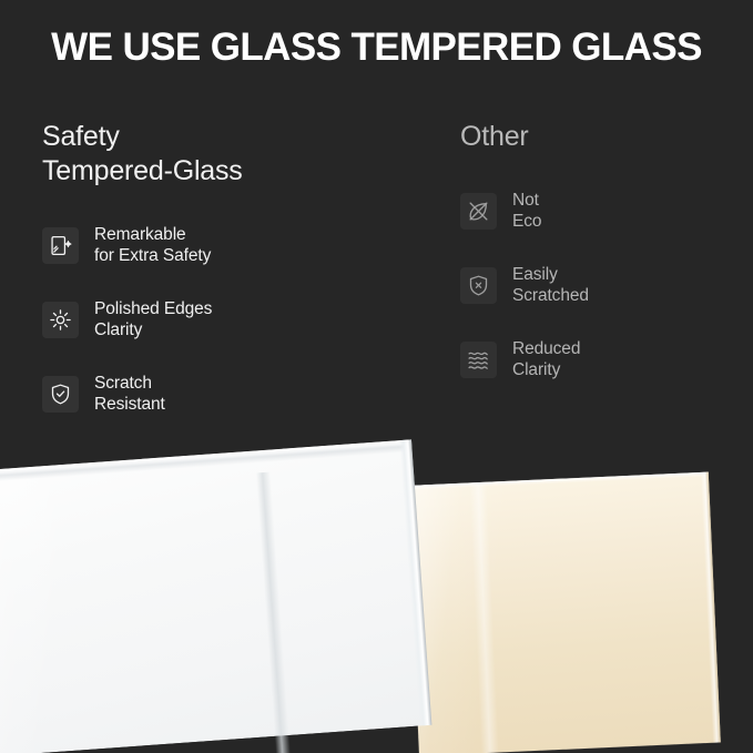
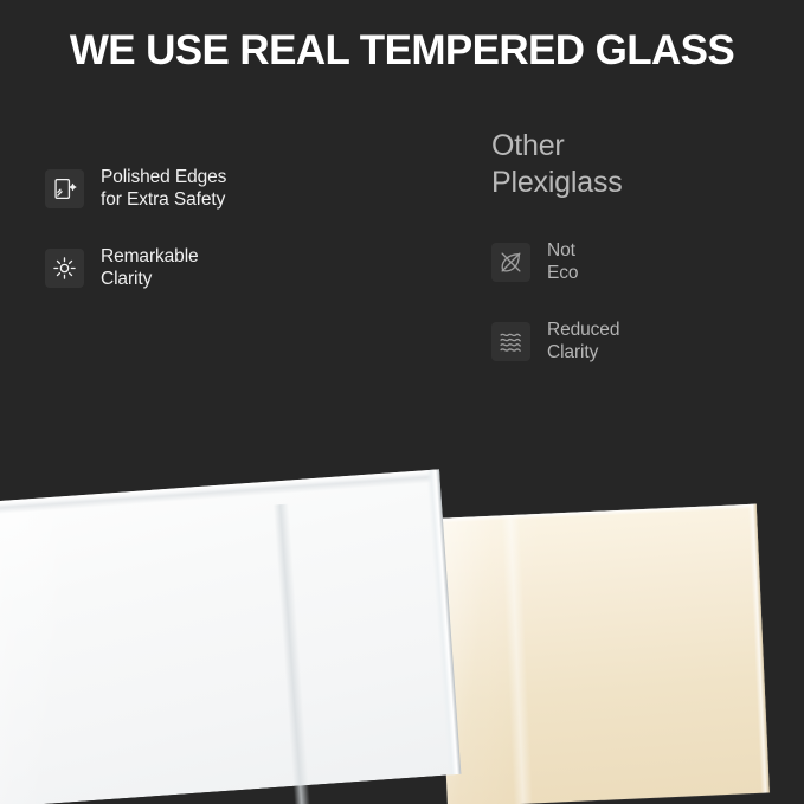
- WE USE GLASS TEMPERED GLASS
+ WE USE REAL TEMPERED GLASS
- Safety
- Tempered-Glass
- Remarkable
+ Polished Edges
  for Extra Safety
- Polished Edges
+ Remarkable
  Clarity
- Scratch
- Resistant
  Other
+ Plexiglass
  Not
  Eco
- Easily
- Scratched
  Reduced
  Clarity
